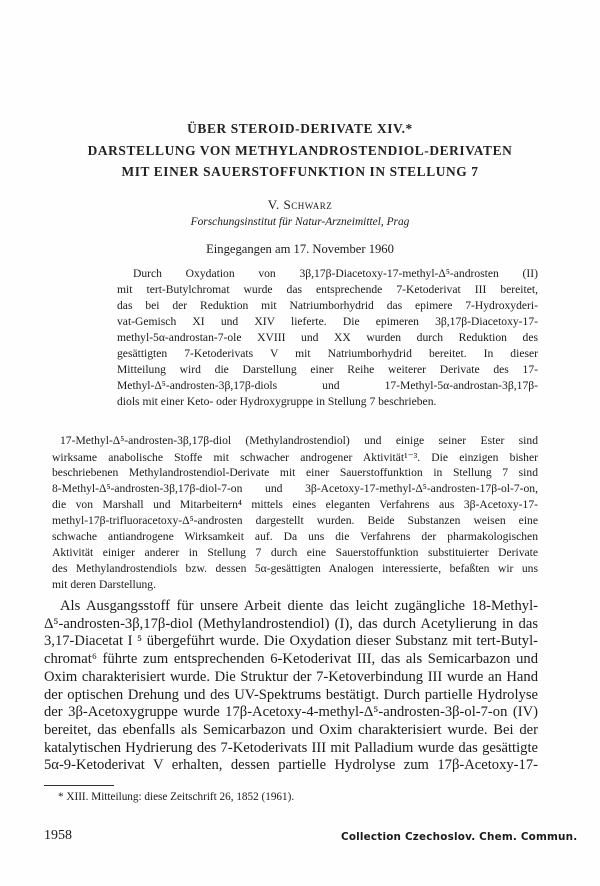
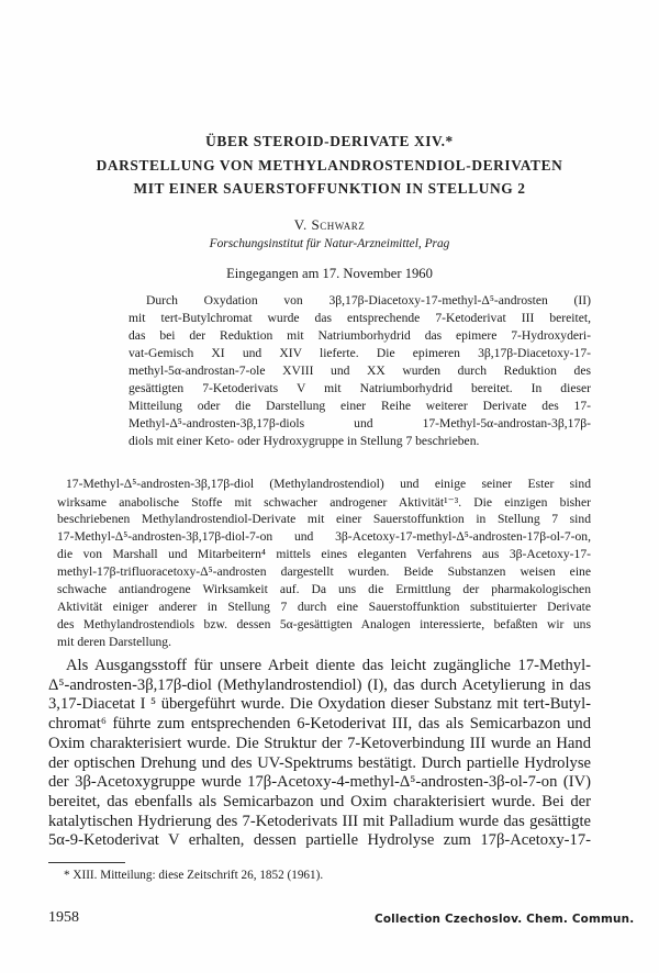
  ÜBER STEROID-DERIVATE XIV.*
  DARSTELLUNG VON METHYLANDROSTENDIOL-DERIVATEN
- MIT EINER SAUERSTOFFUNKTION IN STELLUNG 7
+ MIT EINER SAUERSTOFFUNKTION IN STELLUNG 2
  V. Schwarz
  Forschungsinstitut für Natur-Arzneimittel, Prag
  Eingegangen am 17. November 1960
  Durch Oxydation von 3β,17β-Diacetoxy-17-methyl-Δ⁵-androsten (II)
  mit tert-Butylchromat wurde das entsprechende 7-Ketoderivat III bereitet,
  das bei der Reduktion mit Natriumborhydrid das epimere 7-Hydroxyderi-
  vat-Gemisch XI und XIV lieferte. Die epimeren 3β,17β-Diacetoxy-17-
  methyl-5α-androstan-7-ole XVIII und XX wurden durch Reduktion des
  gesättigten 7-Ketoderivats V mit Natriumborhydrid bereitet. In dieser
- Mitteilung wird die Darstellung einer Reihe weiterer Derivate des 17-
+ Mitteilung oder die Darstellung einer Reihe weiterer Derivate des 17-
  Methyl-Δ⁵-androsten-3β,17β-diols und 17-Methyl-5α-androstan-3β,17β-
  diols mit einer Keto- oder Hydroxygruppe in Stellung 7 beschrieben.
  17-Methyl-Δ⁵-androsten-3β,17β-diol (Methylandrostendiol) und einige seiner Ester sind
  wirksame anabolische Stoffe mit schwacher androgener Aktivität¹⁻³. Die einzigen bisher
  beschriebenen Methylandrostendiol-Derivate mit einer Sauerstoffunktion in Stellung 7 sind
- 8-Methyl-Δ⁵-androsten-3β,17β-diol-7-on und 3β-Acetoxy-17-methyl-Δ⁵-androsten-17β-ol-7-on,
+ 17-Methyl-Δ⁵-androsten-3β,17β-diol-7-on und 3β-Acetoxy-17-methyl-Δ⁵-androsten-17β-ol-7-on,
  die von Marshall und Mitarbeitern⁴ mittels eines eleganten Verfahrens aus 3β-Acetoxy-17-
  methyl-17β-trifluoracetoxy-Δ⁵-androsten dargestellt wurden. Beide Substanzen weisen eine
- schwache antiandrogene Wirksamkeit auf. Da uns die Verfahrens der pharmakologischen
+ schwache antiandrogene Wirksamkeit auf. Da uns die Ermittlung der pharmakologischen
  Aktivität einiger anderer in Stellung 7 durch eine Sauerstoffunktion substituierter Derivate
  des Methylandrostendiols bzw. dessen 5α-gesättigten Analogen interessierte, befaßten wir uns
  mit deren Darstellung.
- Als Ausgangsstoff für unsere Arbeit diente das leicht zugängliche 18-Methyl-
+ Als Ausgangsstoff für unsere Arbeit diente das leicht zugängliche 17-Methyl-
  Δ⁵-androsten-3β,17β-diol (Methylandrostendiol) (I), das durch Acetylierung in das
  3,17-Diacetat I ⁵ übergeführt wurde. Die Oxydation dieser Substanz mit tert-Butyl-
  chromat⁶ führte zum entsprechenden 6-Ketoderivat III, das als Semicarbazon und
  Oxim charakterisiert wurde. Die Struktur der 7-Ketoverbindung III wurde an Hand
  der optischen Drehung und des UV-Spektrums bestätigt. Durch partielle Hydrolyse
  der 3β-Acetoxygruppe wurde 17β-Acetoxy-4-methyl-Δ⁵-androsten-3β-ol-7-on (IV)
  bereitet, das ebenfalls als Semicarbazon und Oxim charakterisiert wurde. Bei der
  katalytischen Hydrierung des 7-Ketoderivats III mit Palladium wurde das gesättigte
  5α-9-Ketoderivat V erhalten, dessen partielle Hydrolyse zum 17β-Acetoxy-17-
  * XIII. Mitteilung: diese Zeitschrift 26, 1852 (1961).
  1958
  Collection Czechoslov. Chem. Commun.
